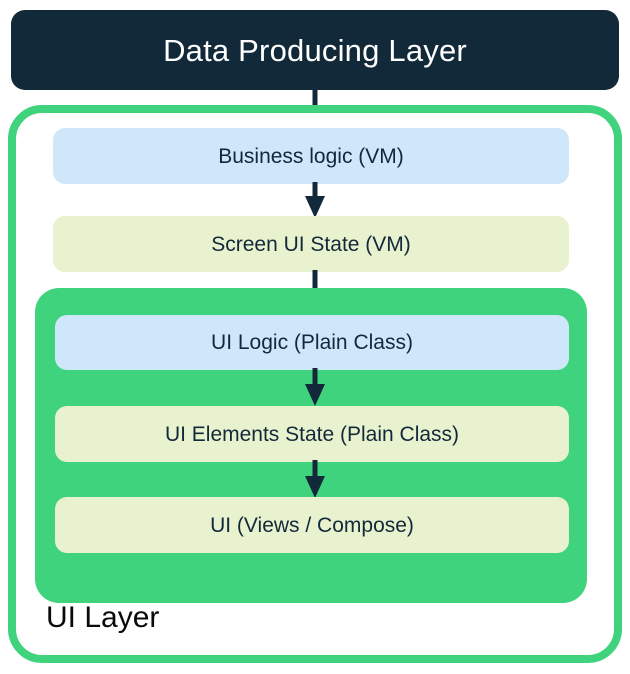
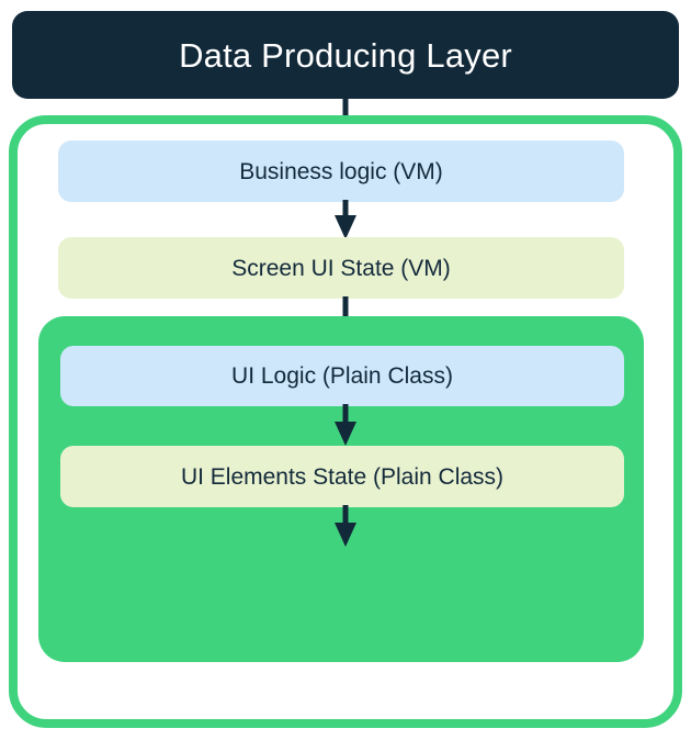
  Data Producing Layer
  Business logic (VM)
  Screen UI State (VM)
  UI Logic (Plain Class)
  UI Elements State (Plain Class)
- UI (Views / Compose)
- UI Layer
